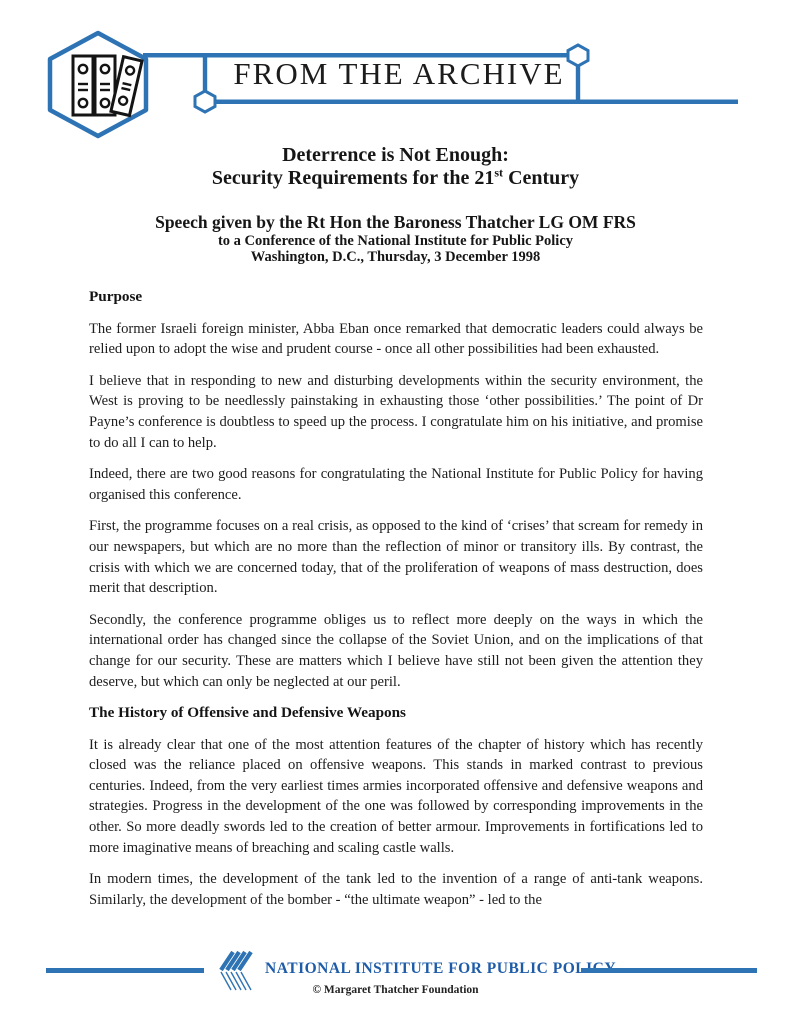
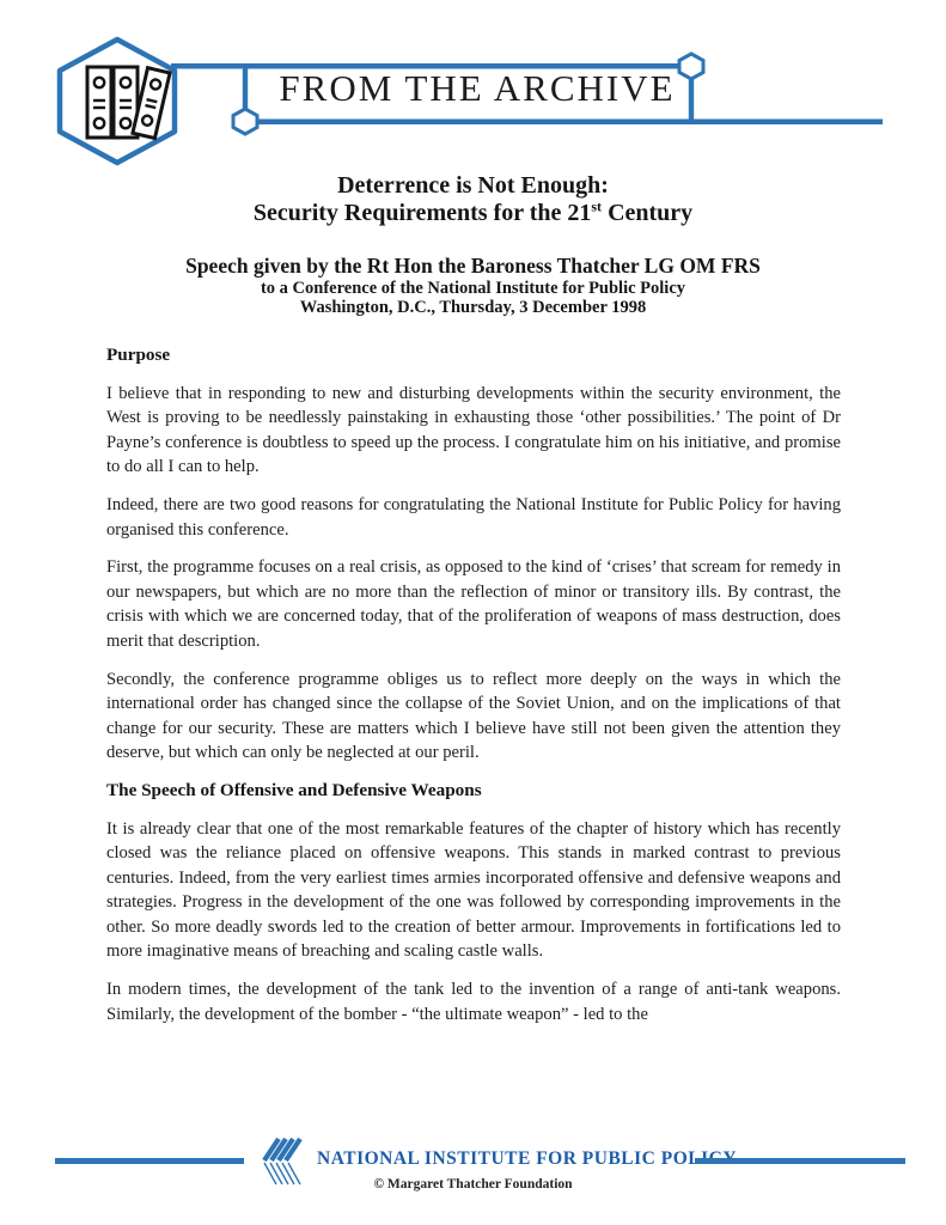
  FROM THE ARCHIVE
  Deterrence is Not Enough:
  Security Requirements for the 21st Century
  Speech given by the Rt Hon the Baroness Thatcher LG OM FRS
  to a Conference of the National Institute for Public Policy
  Washington, D.C., Thursday, 3 December 1998
  Purpose
- The former Israeli foreign minister, Abba Eban once remarked that democratic leaders could always be relied upon to adopt the wise and prudent course - once all other possibilities had been exhausted.
  I believe that in responding to new and disturbing developments within the security environment, the West is proving to be needlessly painstaking in exhausting those ‘other possibilities.’ The point of Dr Payne’s conference is doubtless to speed up the process. I congratulate him on his initiative, and promise to do all I can to help.
  Indeed, there are two good reasons for congratulating the National Institute for Public Policy for having organised this conference.
  First, the programme focuses on a real crisis, as opposed to the kind of ‘crises’ that scream for remedy in our newspapers, but which are no more than the reflection of minor or transitory ills. By contrast, the crisis with which we are concerned today, that of the proliferation of weapons of mass destruction, does merit that description.
  Secondly, the conference programme obliges us to reflect more deeply on the ways in which the international order has changed since the collapse of the Soviet Union, and on the implications of that change for our security. These are matters which I believe have still not been given the attention they deserve, but which can only be neglected at our peril.
- The History of Offensive and Defensive Weapons
+ The Speech of Offensive and Defensive Weapons
- It is already clear that one of the most attention features of the chapter of history which has recently closed was the reliance placed on offensive weapons. This stands in marked contrast to previous centuries. Indeed, from the very earliest times armies incorporated offensive and defensive weapons and strategies. Progress in the development of the one was followed by corresponding improvements in the other. So more deadly swords led to the creation of better armour. Improvements in fortifications led to more imaginative means of breaching and scaling castle walls.
+ It is already clear that one of the most remarkable features of the chapter of history which has recently closed was the reliance placed on offensive weapons. This stands in marked contrast to previous centuries. Indeed, from the very earliest times armies incorporated offensive and defensive weapons and strategies. Progress in the development of the one was followed by corresponding improvements in the other. So more deadly swords led to the creation of better armour. Improvements in fortifications led to more imaginative means of breaching and scaling castle walls.
  In modern times, the development of the tank led to the invention of a range of anti-tank weapons. Similarly, the development of the bomber - “the ultimate weapon” - led to the
  NATIONAL INSTITUTE FOR PUBLIC PO
  © Margaret Thatcher Foundation
